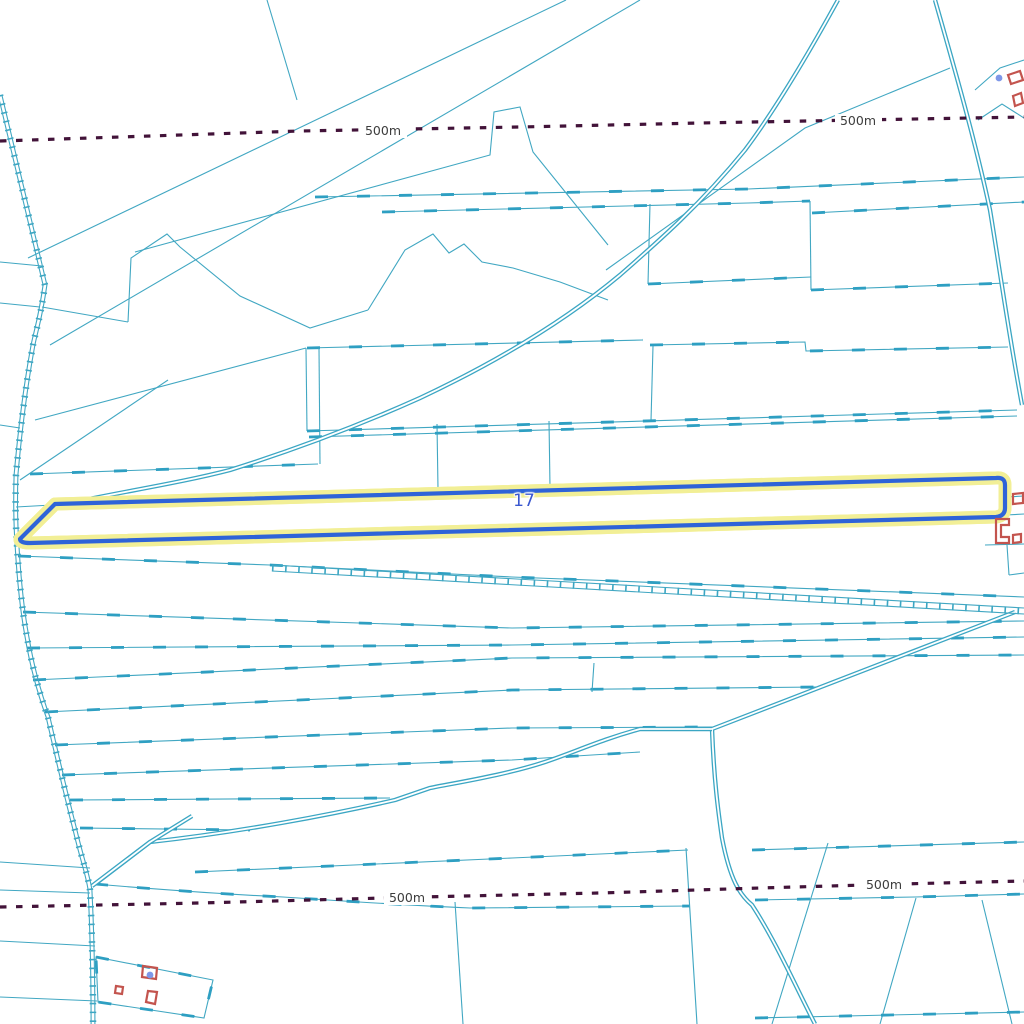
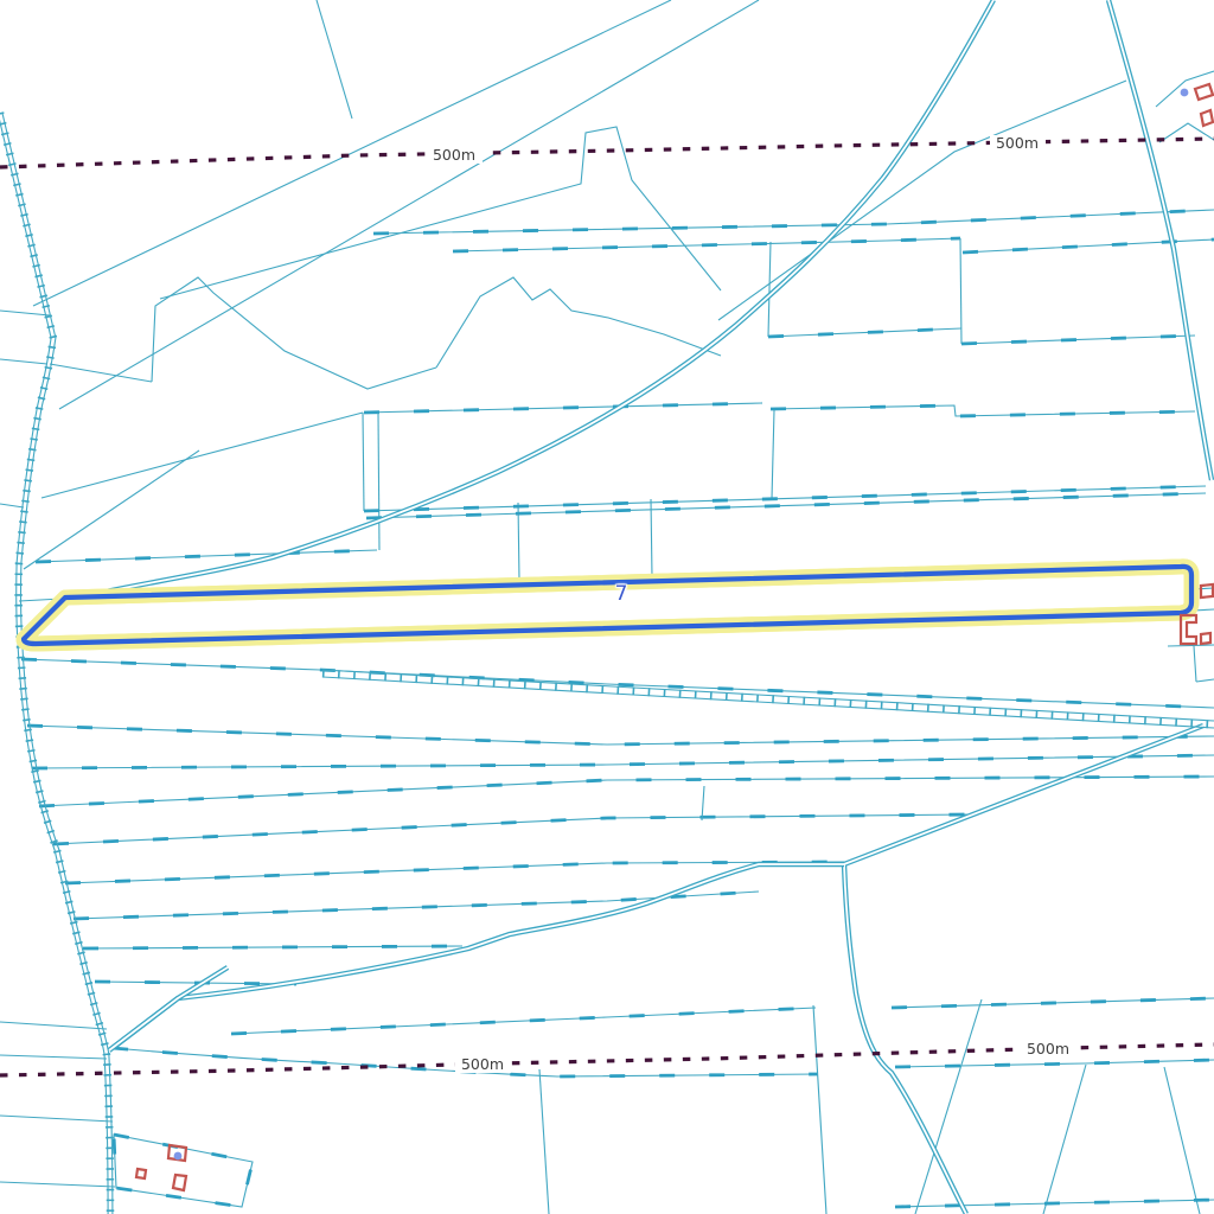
  500m
  500m
  500m
  500m
- 17
+ 7
